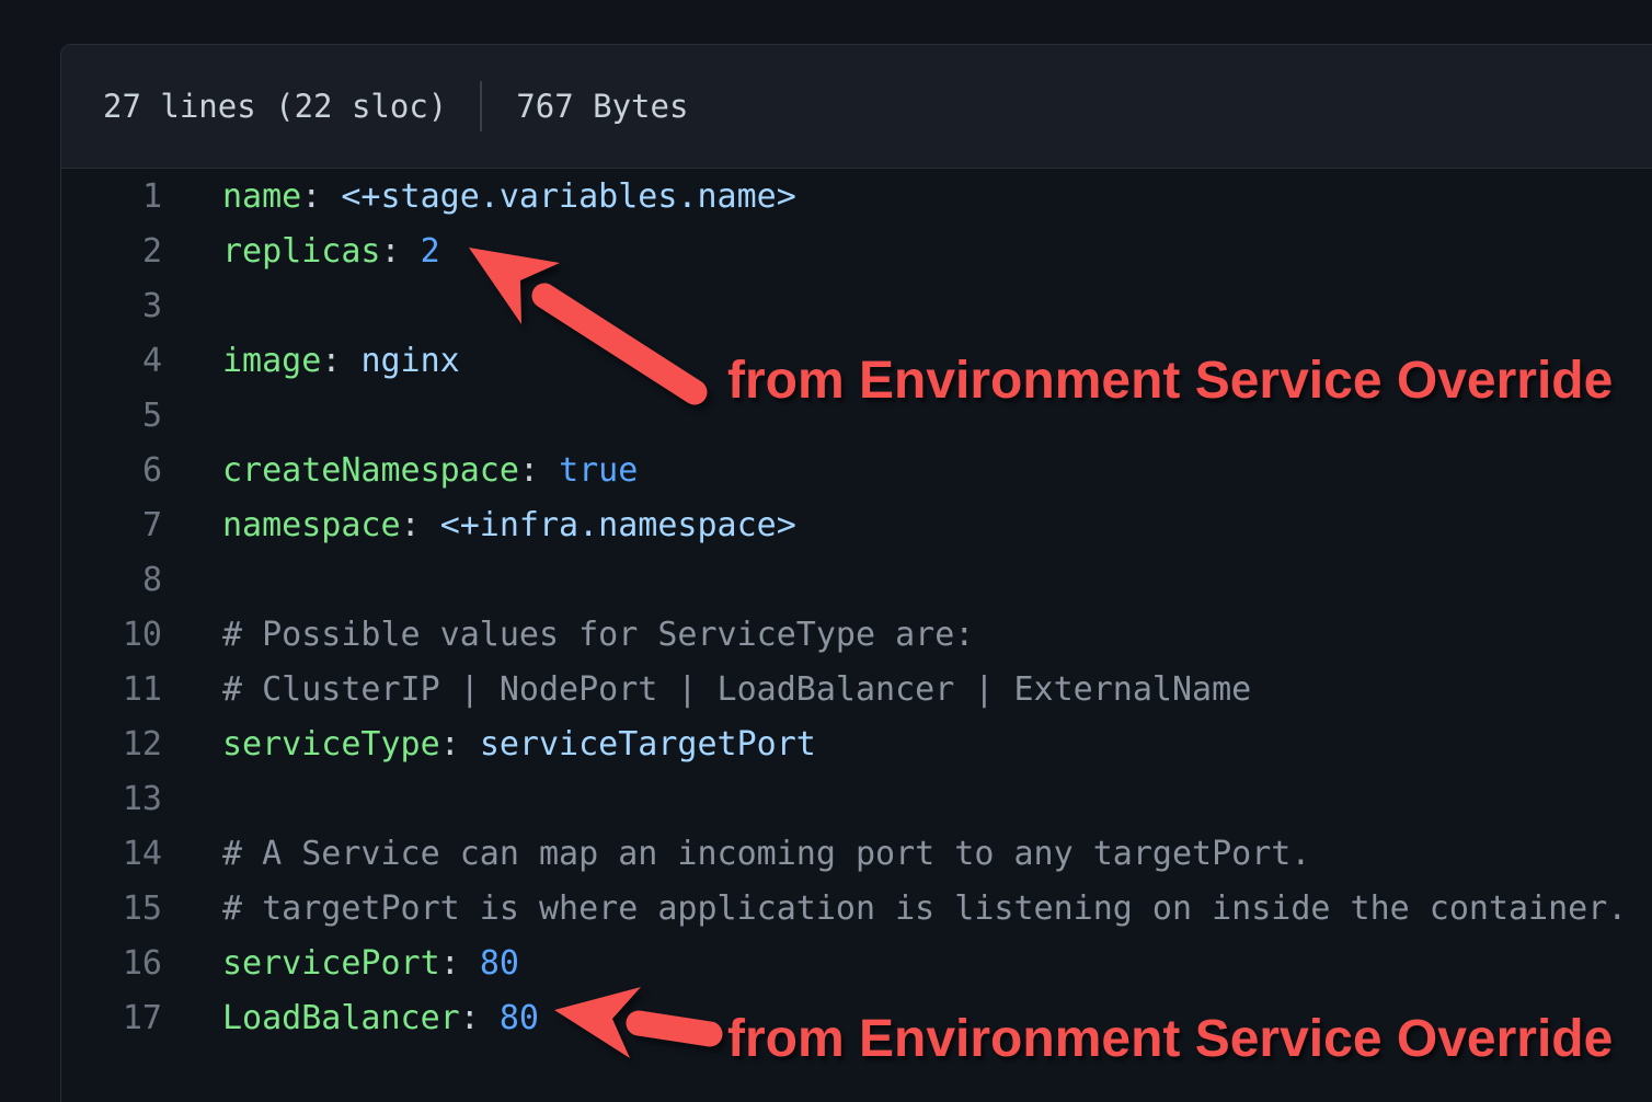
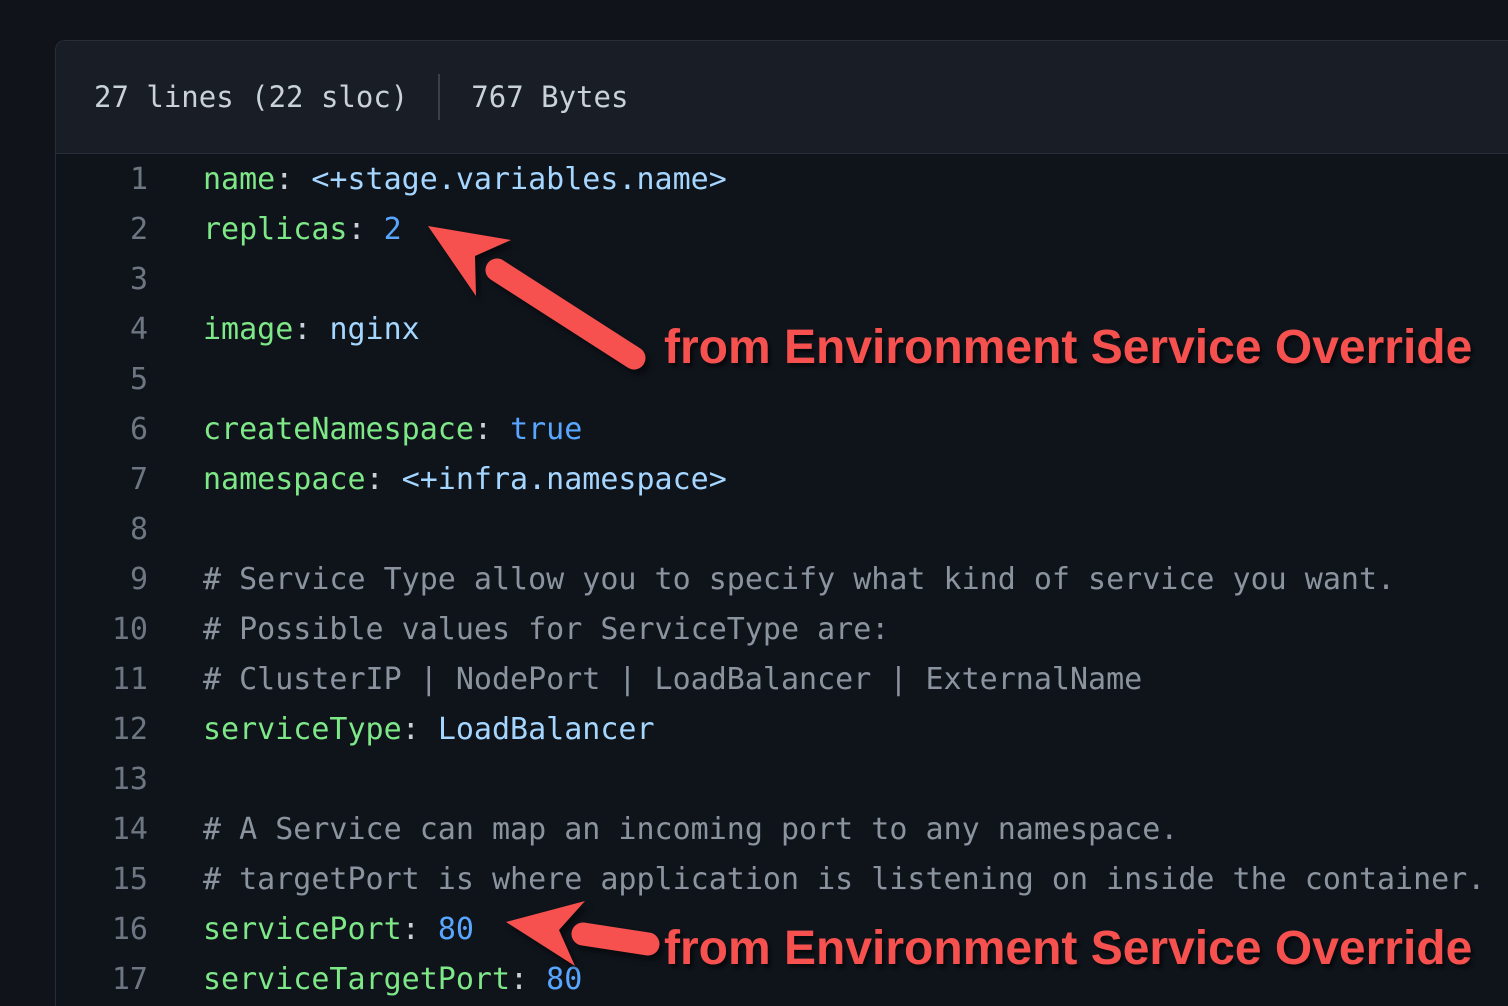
  27 lines (22 sloc)
  767 Bytes
  1
  name: <+stage.variables.name>
  2
  replicas: 2
  3
  4
  image: nginx
  5
  6
  createNamespace: true
  7
  namespace: <+infra.namespace>
  8
+ 9
+ # Service Type allow you to specify what kind of service you want.
  10
  # Possible values for ServiceType are:
  11
  # ClusterIP | NodePort | LoadBalancer | ExternalName
  12
- serviceType: serviceTargetPort
+ serviceType: LoadBalancer
  13
  14
- # A Service can map an incoming port to any targetPort.
+ # A Service can map an incoming port to any namespace.
  15
  # targetPort is where application is listening on inside the container.
  16
  servicePort: 80
  17
- LoadBalancer: 80
+ serviceTargetPort: 80
  from Environment Service Override
  from Environment Service Override
